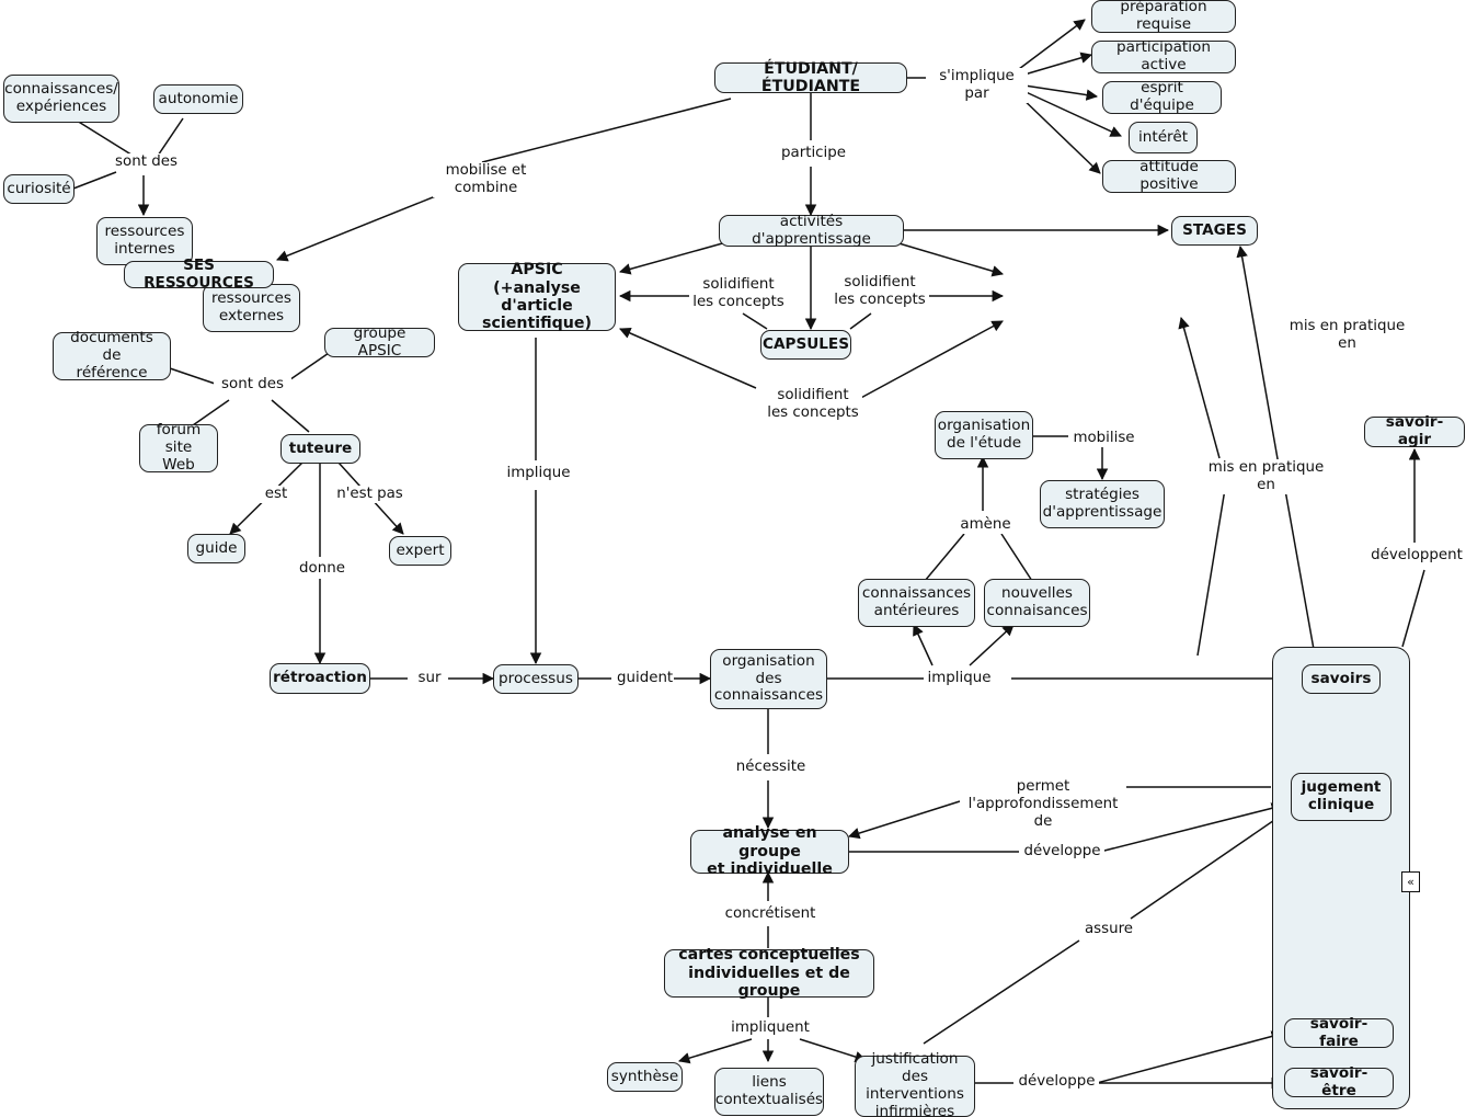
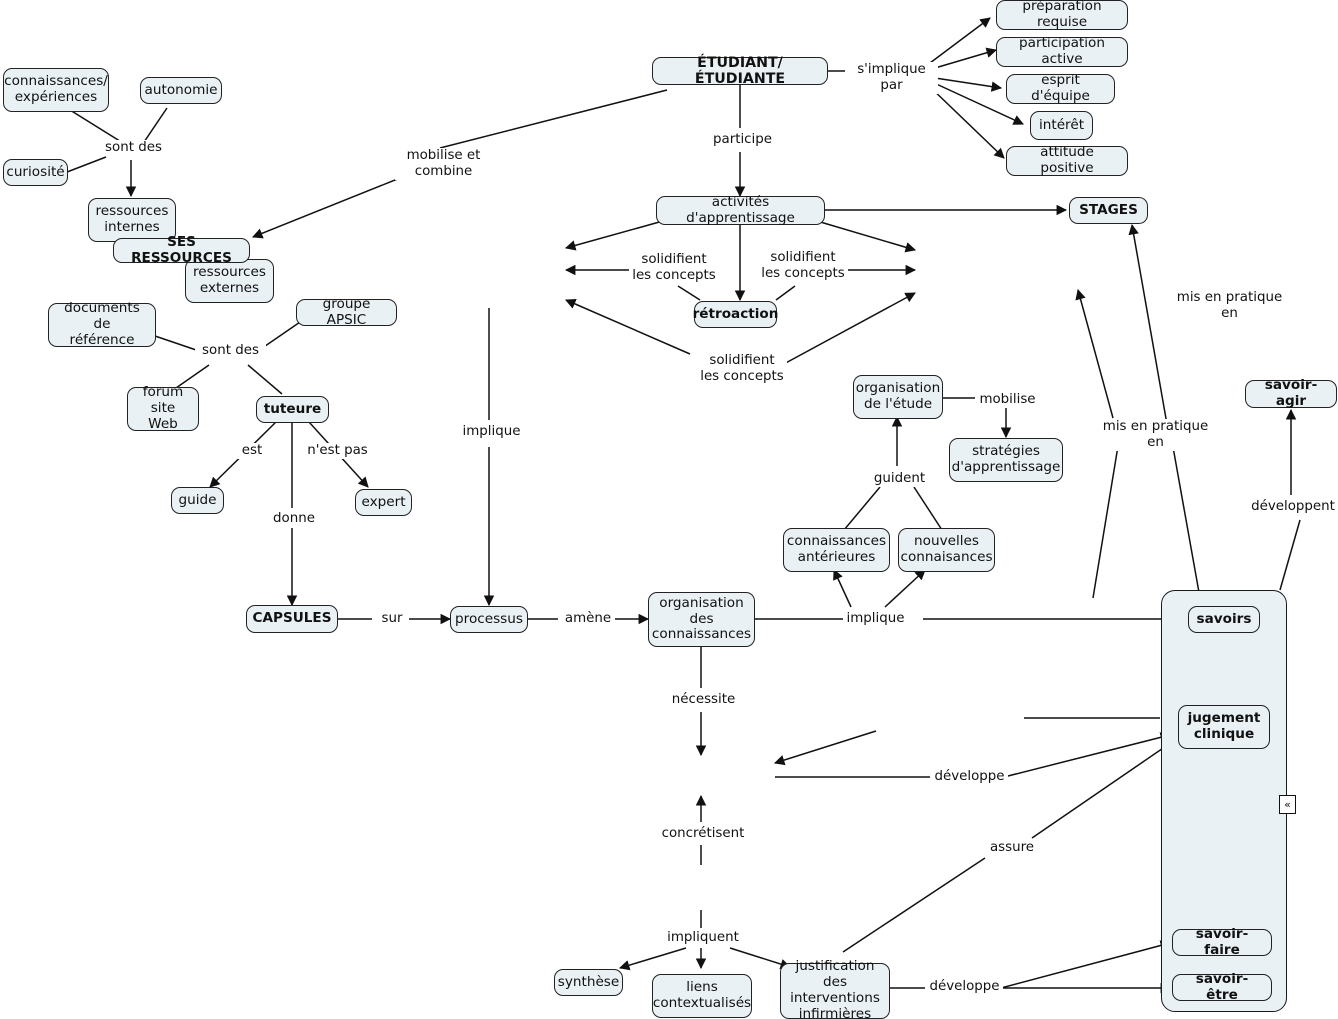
  connaissances/
  expériences
  autonomie
  curiosité
  ressources
  internes
  SES RESSOURCES
  ressources
  externes
  documents de
  référence
  groupe APSIC
  forum
  site Web
  tuteure
  guide
  expert
- rétroaction
+ CAPSULES
  processus
  ÉTUDIANT/ÉTUDIANTE
  préparation requise
  participation active
  esprit d'équipe
  intérêt
  attitude positive
  activités d'apprentissage
  STAGES
- APSIC
- (+analyse d'article
- scientifique)
- CAPSULES
+ rétroaction
  organisation
  de l'étude
  stratégies
  d'apprentissage
  connaissances
  antérieures
  nouvelles
  connaisances
  organisation
  des
  connaissances
- analyse en groupe
- et individuelle
- cartes conceptuelles
- individuelles et de groupe
  synthèse
  liens
  contextualisés
  justification des
  interventions
  infirmières
  savoir-agir
  «
  savoirs
  jugement
  clinique
  savoir-faire
  savoir-être
  sont des
  sont des
  mobilise et
  combine
  est
  n'est pas
  donne
  sur
- guident
+ amène
  implique
  s'implique par
  participe
  solidifient
  les concepts
  solidifient
  les concepts
  solidifient
  les concepts
  mobilise
- amène
+ guident
  implique
  nécessite
  concrétisent
  impliquent
- permet
- l'approfondissement de
  développe
  assure
  développe
  mis en pratique en
  mis en pratique en
  développent
